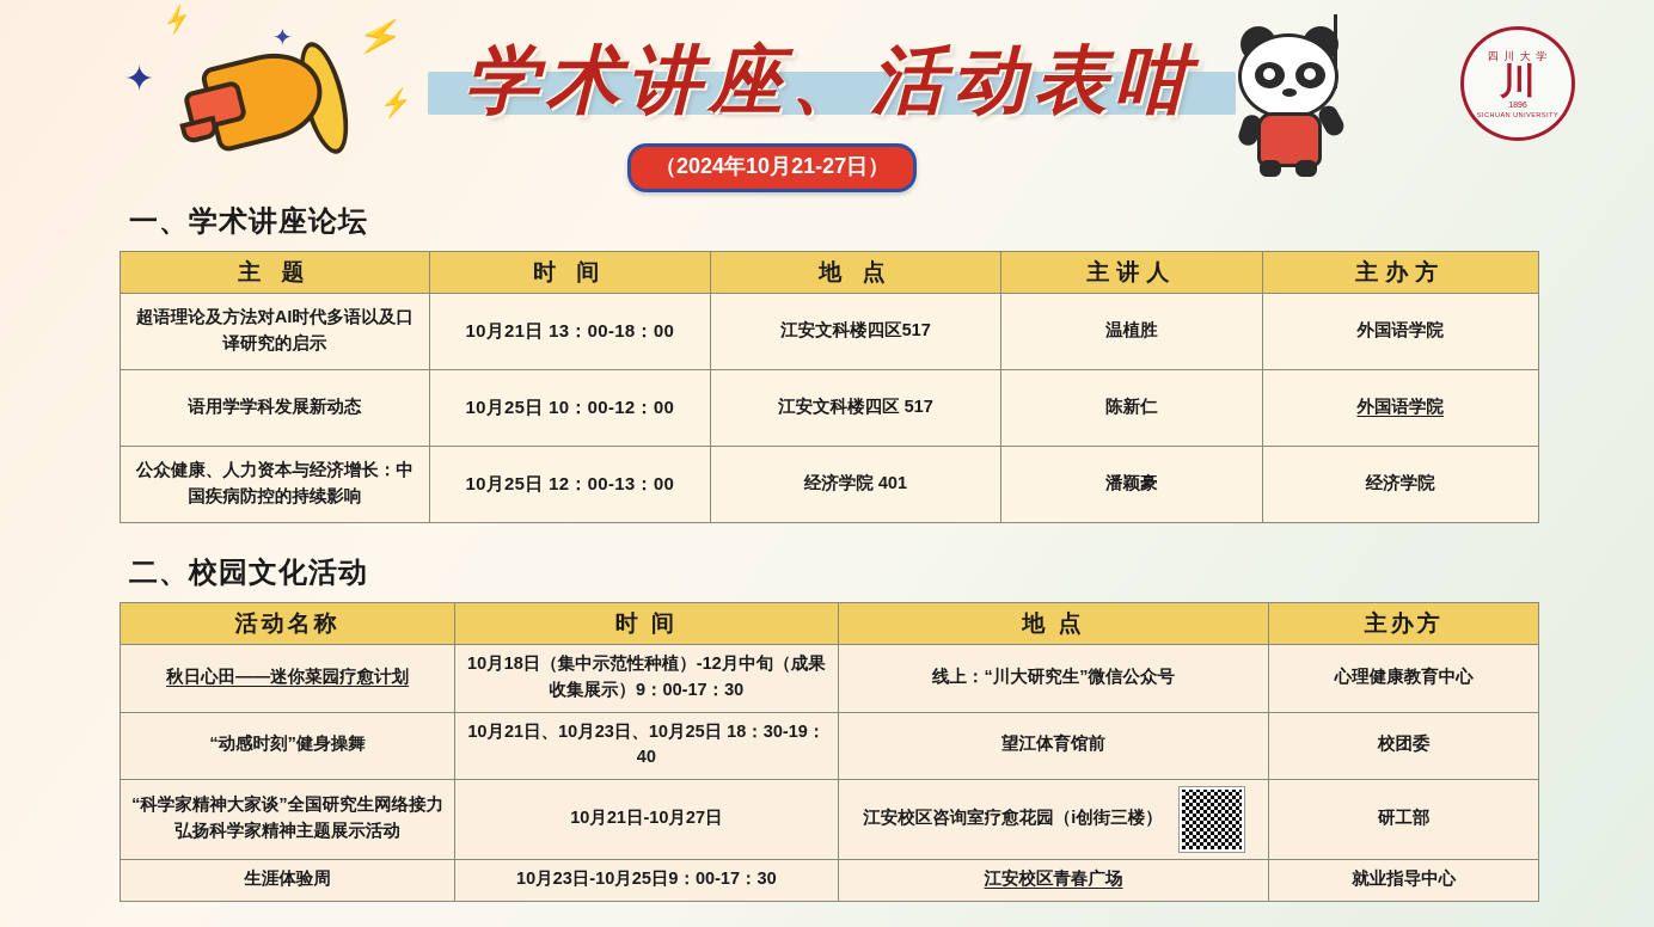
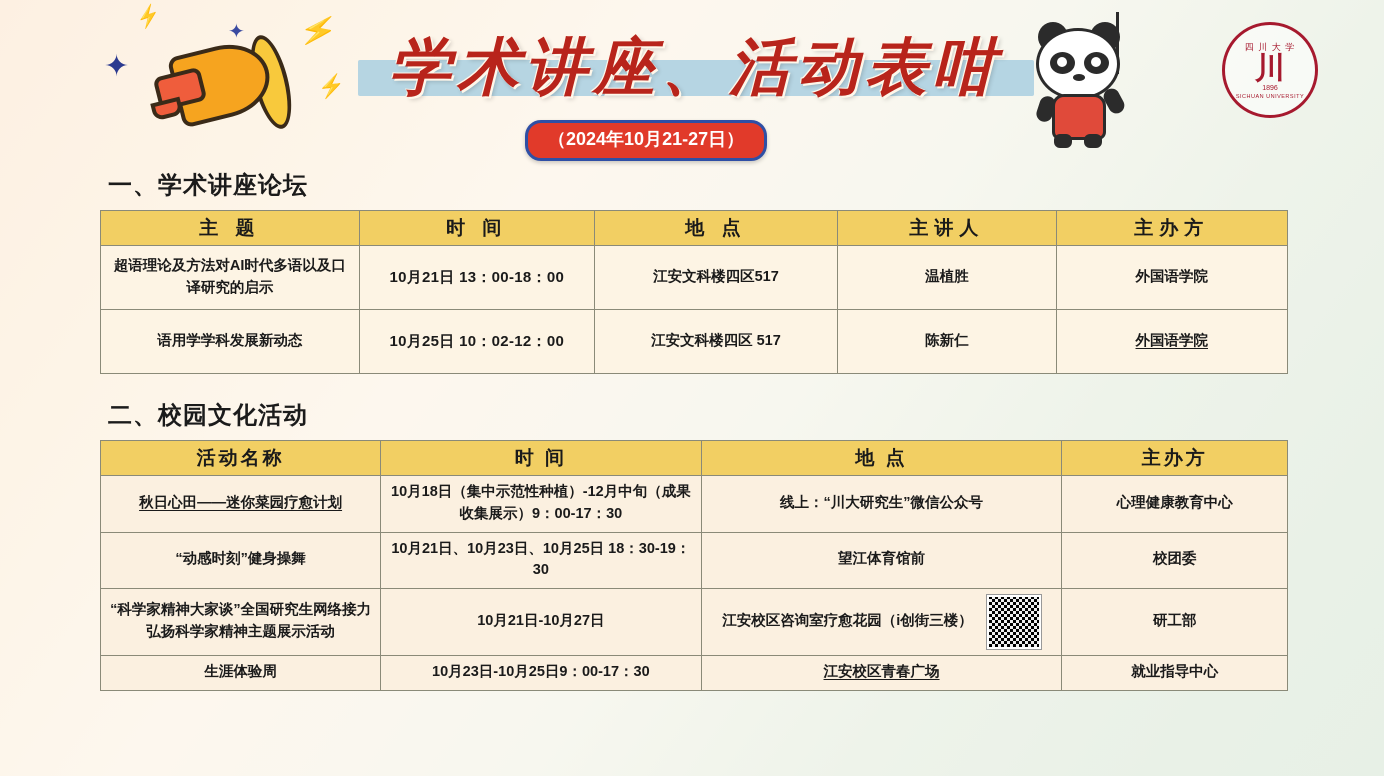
  ✦
  ✦
  学术讲座、活动表咁
  （2024年10月21-27日）
  四 川 大 学
  川
  一、学术讲座论坛
  主 题	时 间	地 点	主讲人	主办方
  超语理论及方法对AI时代多语以及口译研究的启示	10月21日 13：00-18：00	江安文科楼四区517	温植胜	外国语学院
- 语用学学科发展新动态	10月25日 10：00-12：00	江安文科楼四区 517	陈新仁	外国语学院
+ 语用学学科发展新动态	10月25日 10：02-12：00	江安文科楼四区 517	陈新仁	外国语学院
- 公众健康、人力资本与经济增长：中国疾病防控的持续影响	10月25日 12：00-13：00	经济学院 401	潘颖豪	经济学院
  二、校园文化活动
  活动名称	时 间	地 点	主办方
  秋日心田——迷你菜园疗愈计划	10月18日（集中示范性种植）-12月中旬（成果收集展示）9：00-17：30	线上：“川大研究生”微信公众号	心理健康教育中心
- “动感时刻”健身操舞	10月21日、10月23日、10月25日 18：30-19：40	望江体育馆前	校团委
+ “动感时刻”健身操舞	10月21日、10月23日、10月25日 18：30-19：30	望江体育馆前	校团委
  “科学家精神大家谈”全国研究生网络接力弘扬科学家精神主题展示活动	10月21日-10月27日	江安校区咨询室疗愈花园（i创街三楼）	研工部
  生涯体验周	10月23日-10月25日9：00-17：30	江安校区青春广场	就业指导中心
